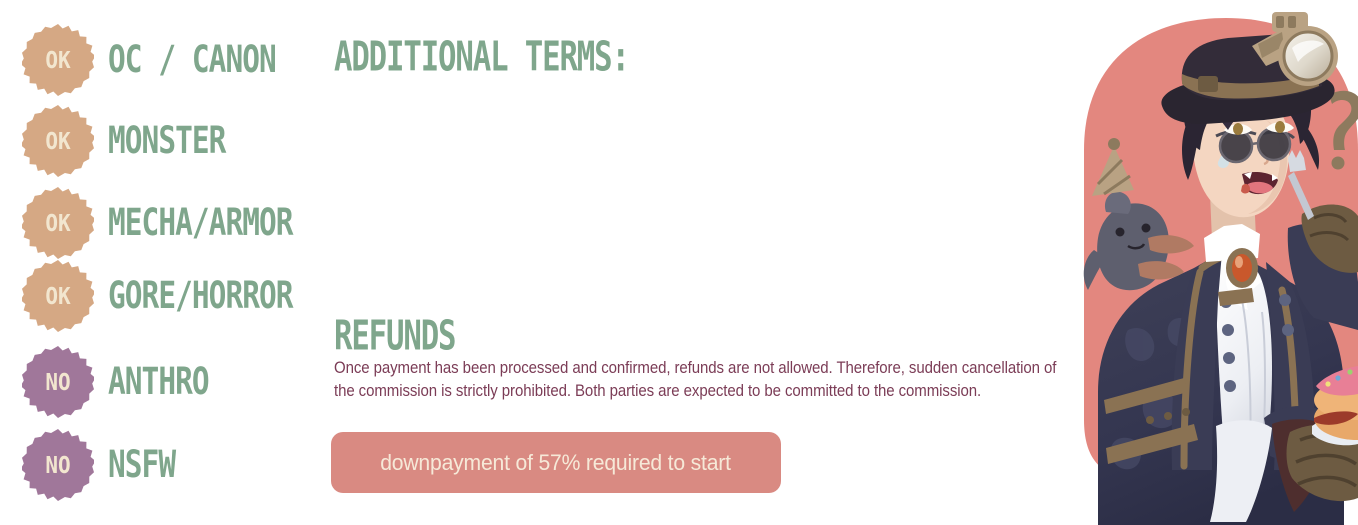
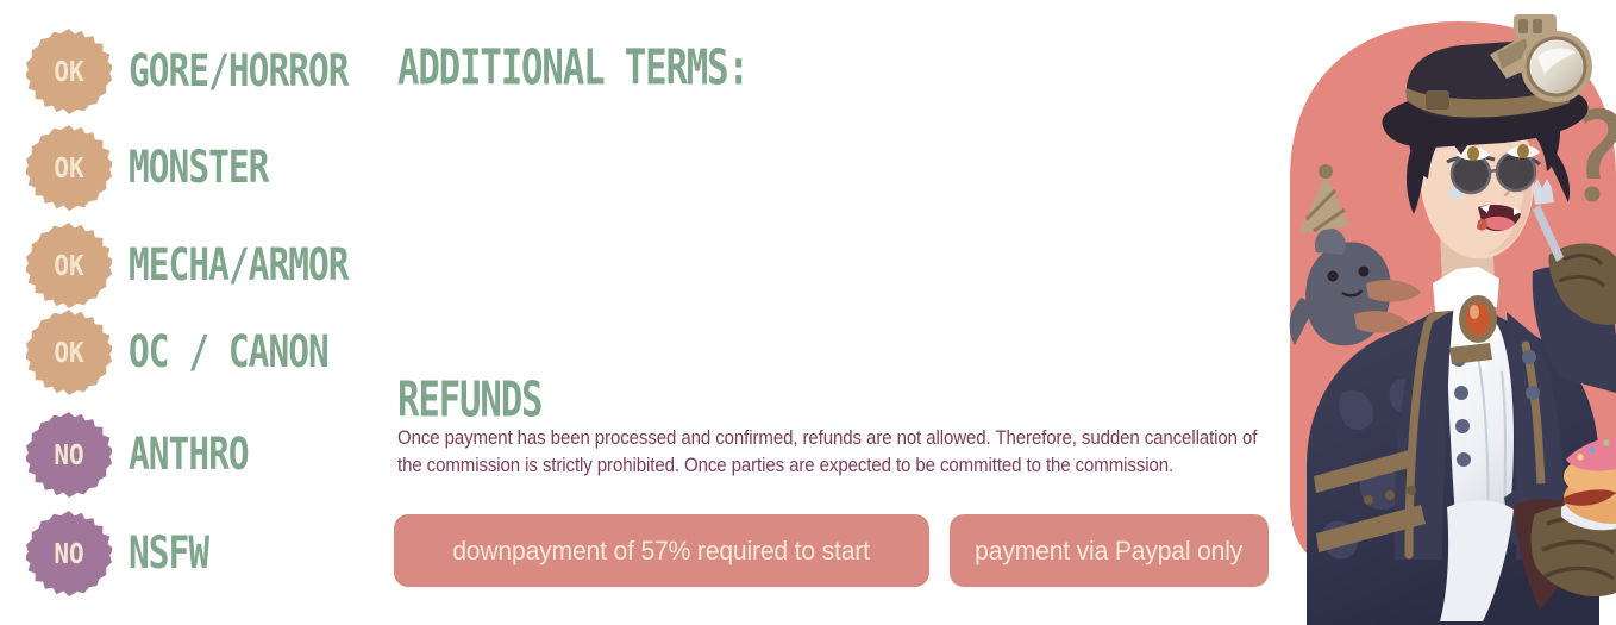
  OK
- OC / CANON
+ GORE/HORROR
  OK
  MONSTER
  OK
  MECHA/ARMOR
  OK
- GORE/HORROR
+ OC / CANON
  NO
  ANTHRO
  NO
  NSFW
  ADDITIONAL TERMS:
  REFUNDS
- Once payment has been processed and confirmed, refunds are not allowed. Therefore, sudden cancellation of the commission is strictly prohibited. Both parties are expected to be committed to the commission.
+ Once payment has been processed and confirmed, refunds are not allowed. Therefore, sudden cancellation of the commission is strictly prohibited. Once parties are expected to be committed to the commission.
  downpayment of 57% required to start
+ payment via Paypal only
